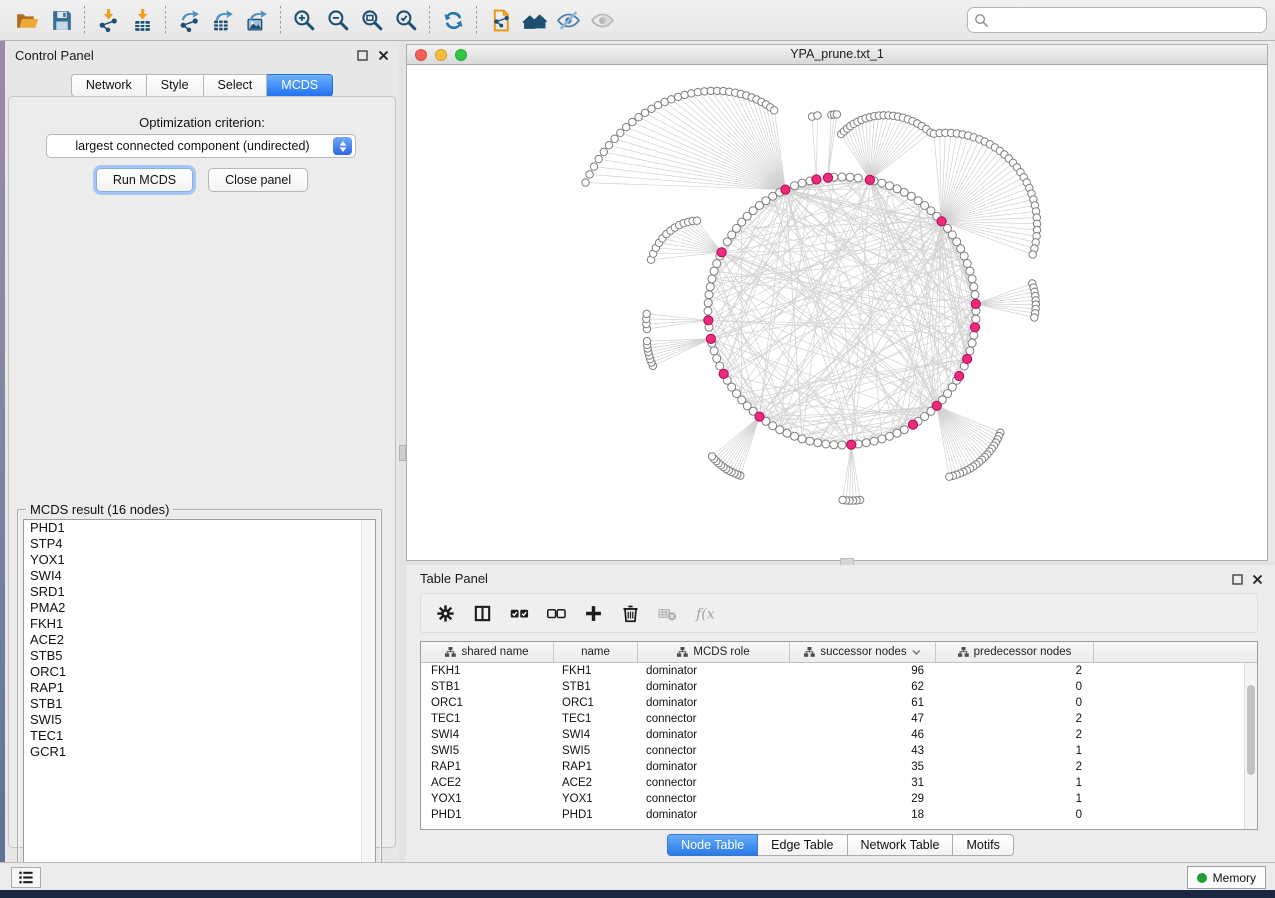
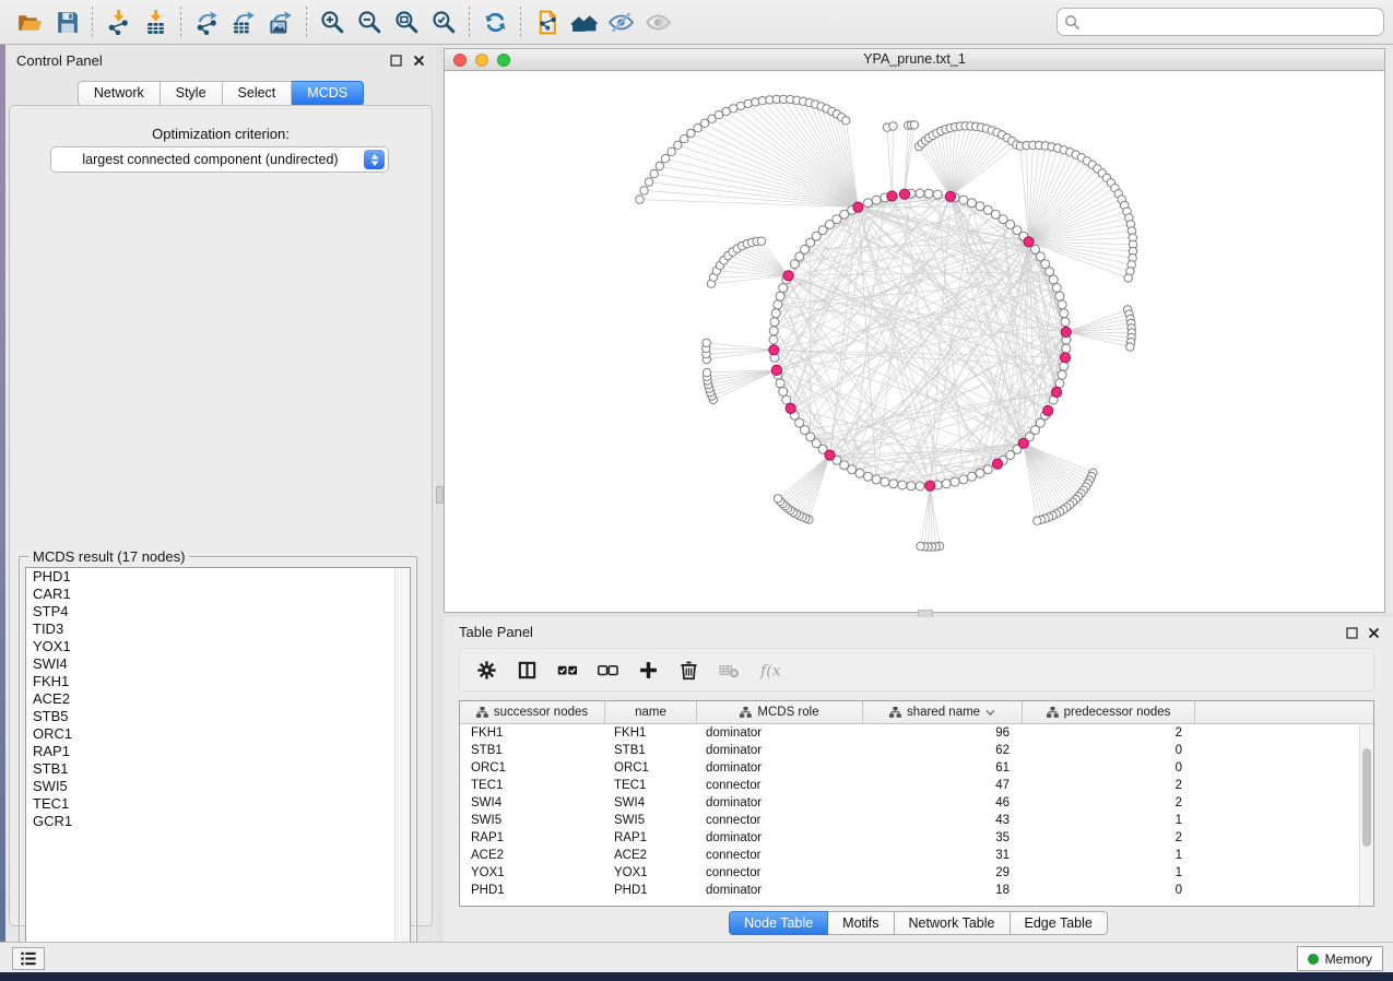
  Control Panel
  Network
  Style
  Select
  MCDS
  Optimization criterion:
  largest connected component (undirected)
- Run MCDS
- Close panel
- MCDS result (16 nodes)
+ MCDS result (17 nodes)
  PHD1
+ CAR1
  STP4
+ TID3
  YOX1
  SWI4
- SRD1
- PMA2
  FKH1
  ACE2
  STB5
  ORC1
  RAP1
  STB1
  SWI5
  TEC1
  GCR1
  YPA_prune.txt_1
  Table Panel
  f(x
- shared name
+ successor nodes
  name
  MCDS role
- successor nodes
+ shared name
  predecessor nodes
  FKH1
  FKH1
  dominator
  96
  2
  STB1
  STB1
  dominator
  62
  0
  ORC1
  ORC1
  dominator
  61
  0
  TEC1
  TEC1
  connector
  47
  2
  SWI4
  SWI4
  dominator
  46
  2
  SWI5
  SWI5
  connector
  43
  1
  RAP1
  RAP1
  dominator
  35
  2
  ACE2
  ACE2
  connector
  31
  1
  YOX1
  YOX1
  connector
  29
  1
  PHD1
  PHD1
  dominator
  18
  0
  Node Table
- Edge Table
+ Motifs
  Network Table
- Motifs
+ Edge Table
  Memory
